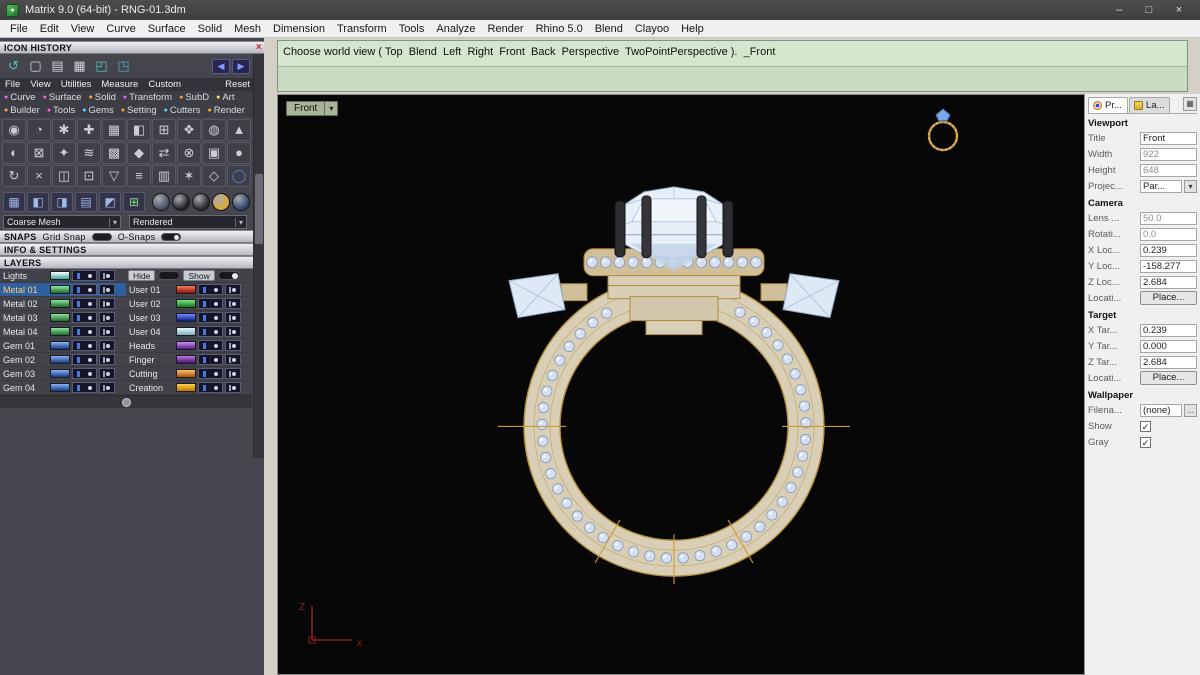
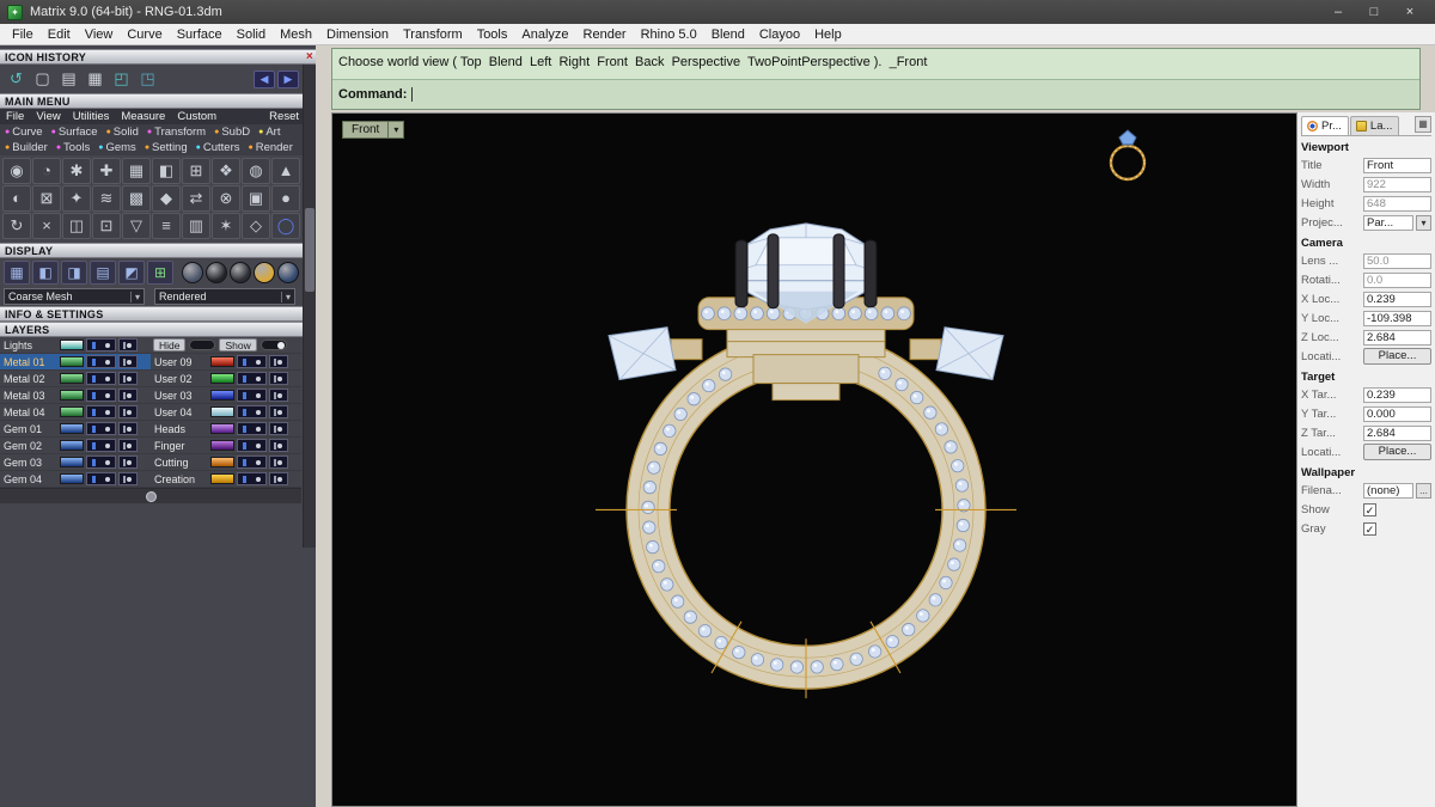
  ✦
  Matrix 9.0 (64-bit) - RNG-01.3dm
  –
  □
  ×
  File
  Edit
  View
  Curve
  Surface
  Solid
  Mesh
  Dimension
  Transform
  Tools
  Analyze
  Render
  Rhino 5.0
  Blend
  Clayoo
  Help
  ICON HISTORY
  ×
  ↺
  ▢
  ▤
  ▦
  ◰
  ◳
  ◀
  ▶
+ MAIN MENU
  File
  View
  Utilities
  Measure
  Custom
  Reset
  Curve
  Surface
  Solid
  Transform
  SubD
  Art
  Builder
  Tools
  Gems
  Setting
  Cutters
  Render
  ◉
  ◔
  ✱
  ✚
  ▦
  ◧
  ⊞
  ❖
  ◍
  ▲
  ◐
  ⊠
  ✦
  ≋
  ▩
  ◆
  ⇄
  ⊗
  ▣
  ●
  ↻
  ×
  ◫
  ⊡
  ▽
  ≡
  ▥
  ✶
  ◇
  ◯
+ DISPLAY
  ▦
  ◧
  ◨
  ▤
  ◩
  ⊞
  Coarse Mesh
  ▾
  Rendered
  ▾
- SNAPS
- Grid Snap
- O-Snaps
  INFO & SETTINGS
  LAYERS
  Lights
  Metal 01
  Metal 02
  Metal 03
  Metal 04
  Gem 01
  Gem 02
  Gem 03
  Gem 04
  Hide
  Show
- User 01
+ User 09
  User 02
  User 03
  User 04
  Heads
  Finger
  Cutting
  Creation
  Choose world view ( Top Blend Left Right Front Back Perspective TwoPointPerspective ). _Front
+ Command:
  Front
  ▾
- Z
- x
  Pr...
  La...
  ▦
  Viewport
  Title
  Front
  Width
  922
  Height
  648
  Projec...
  Par...
  ▾
  Camera
  Lens ...
  50.0
  Rotati...
  0.0
  X Loc...
  0.239
  Y Loc...
- -158.277
+ -109.398
  Z Loc...
  2.684
  Locati...
  Place...
  Target
  X Tar...
  0.239
  Y Tar...
  0.000
  Z Tar...
  2.684
  Locati...
  Place...
  Wallpaper
  Filena...
  (none)
  ...
  Show
  ✓
  Gray
  ✓
